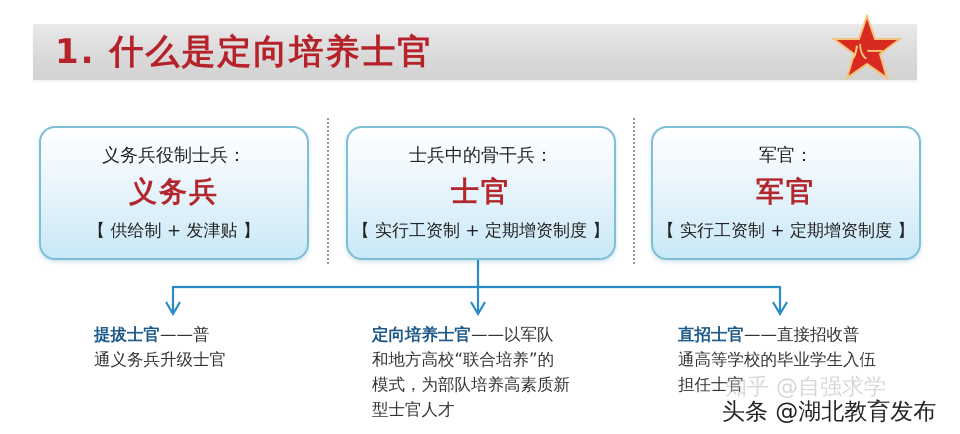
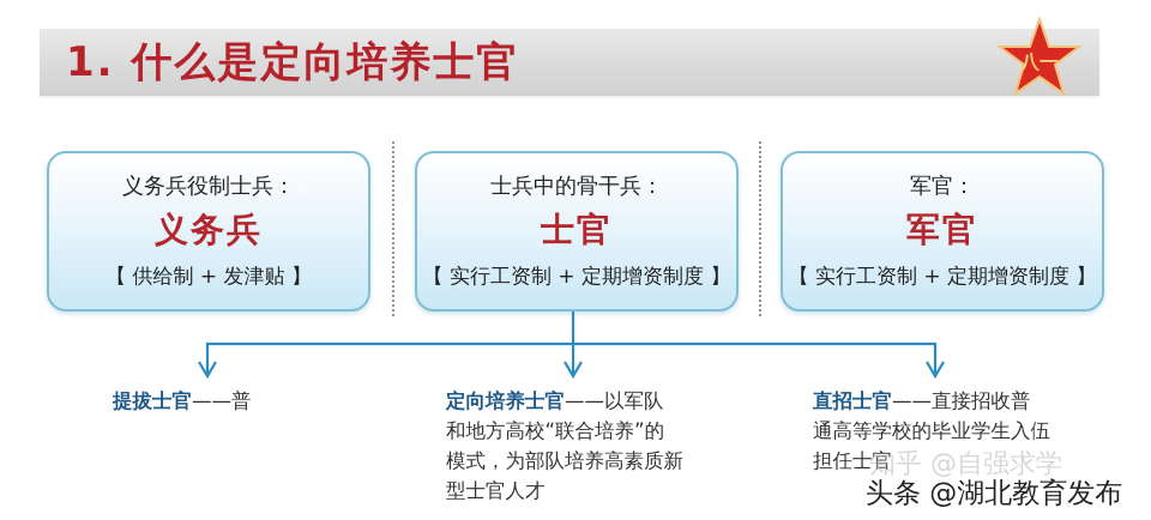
  1. 什么是定向培养士官
  八一
  义务兵役制士兵：
  义务兵
  【 供给制 + 发津贴 】
  士兵中的骨干兵：
  士官
  【 实行工资制 + 定期增资制度 】
  军官：
  军官
  【 实行工资制 + 定期增资制度 】
  提拔士官——普
- 通义务兵升级士官
  定向培养士官——以军队
  和地方高校“联合培养”的
  模式，为部队培养高素质新
  型士官人才
  直招士官——直接招收普
  通高等学校的毕业学生入伍
  担任士官
  知乎 @自强求学
  头条 @湖北教育发布
